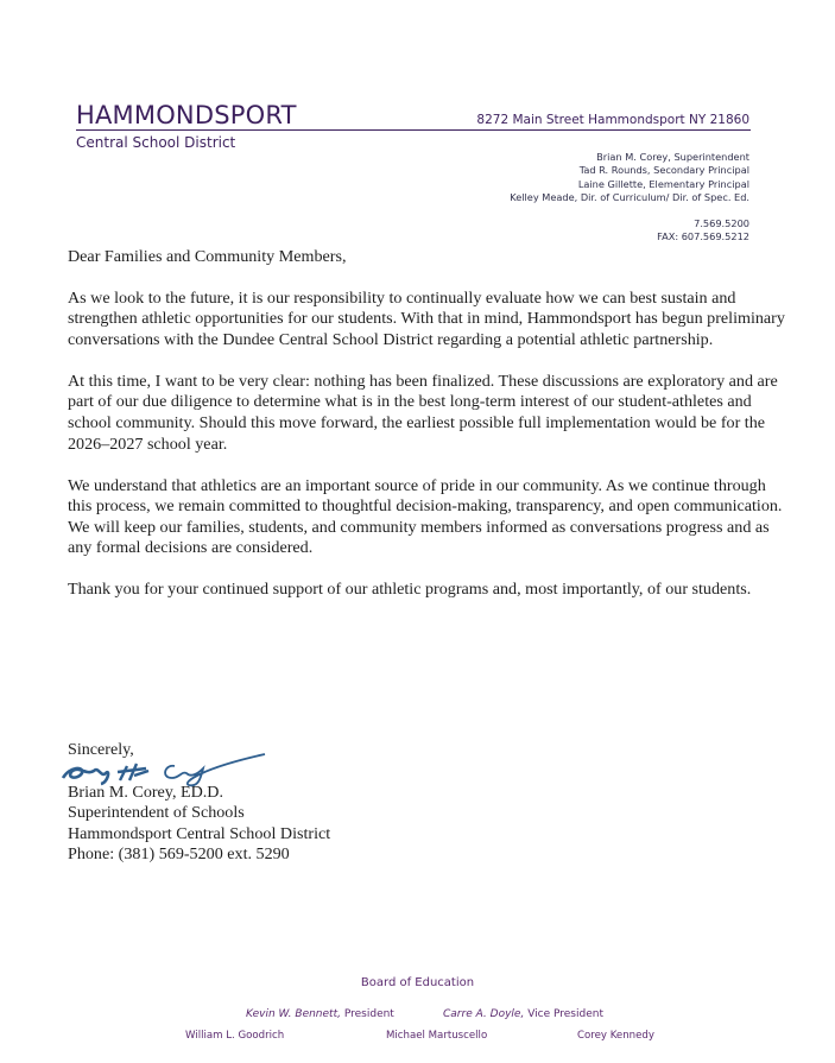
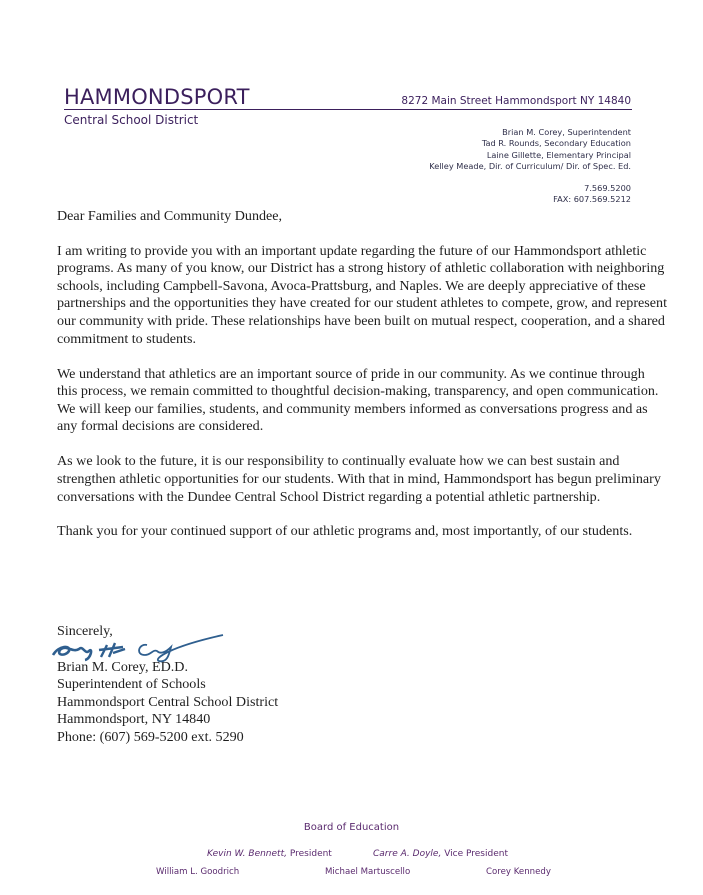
  HAMMONDSPORT
  Central School District
- 8272 Main Street Hammondsport NY 21860
+ 8272 Main Street Hammondsport NY 14840
  Brian M. Corey, Superintendent
- Tad R. Rounds, Secondary Principal
+ Tad R. Rounds, Secondary Education
  Laine Gillette, Elementary Principal
  Kelley Meade, Dir. of Curriculum/ Dir. of Spec. Ed.
  7.569.5200
  FAX: 607.569.5212
- Dear Families and Community Members,
+ Dear Families and Community Dundee,
+ I am writing to provide you with an important update regarding the future of our Hammondsport athletic programs. As many of you know, our District has a strong history of athletic collaboration with neighboring schools, including Campbell-Savona, Avoca-Prattsburg, and Naples. We are deeply appreciative of these partnerships and the opportunities they have created for our student athletes to compete, grow, and represent our community with pride. These relationships have been built on mutual respect, cooperation, and a shared commitment to students.
- As we look to the future, it is our responsibility to continually evaluate how we can best sustain and strengthen athletic opportunities for our students. With that in mind, Hammondsport has begun preliminary conversations with the Dundee Central School District regarding a potential athletic partnership.
+ We understand that athletics are an important source of pride in our community. As we continue through this process, we remain committed to thoughtful decision-making, transparency, and open communication. We will keep our families, students, and community members informed as conversations progress and as any formal decisions are considered.
- At this time, I want to be very clear: nothing has been finalized. These discussions are exploratory and are part of our due diligence to determine what is in the best long-term interest of our student-athletes and school community. Should this move forward, the earliest possible full implementation would be for the 2026–2027 school year.
- We understand that athletics are an important source of pride in our community. As we continue through this process, we remain committed to thoughtful decision-making, transparency, and open communication. We will keep our families, students, and community members informed as conversations progress and as any formal decisions are considered.
+ As we look to the future, it is our responsibility to continually evaluate how we can best sustain and strengthen athletic opportunities for our students. With that in mind, Hammondsport has begun preliminary conversations with the Dundee Central School District regarding a potential athletic partnership.
  Thank you for your continued support of our athletic programs and, most importantly, of our students.
  Sincerely,
  Brian M. Corey, ED.D.
  Superintendent of Schools
  Hammondsport Central School District
+ Hammondsport, NY 14840
- Phone: (381) 569-5200 ext. 5290
+ Phone: (607) 569-5200 ext. 5290
  Board of Education
  Kevin W. Bennett, President
  Carre A. Doyle, Vice President
  William L. Goodrich
  Michael Martuscello
  Corey Kennedy
